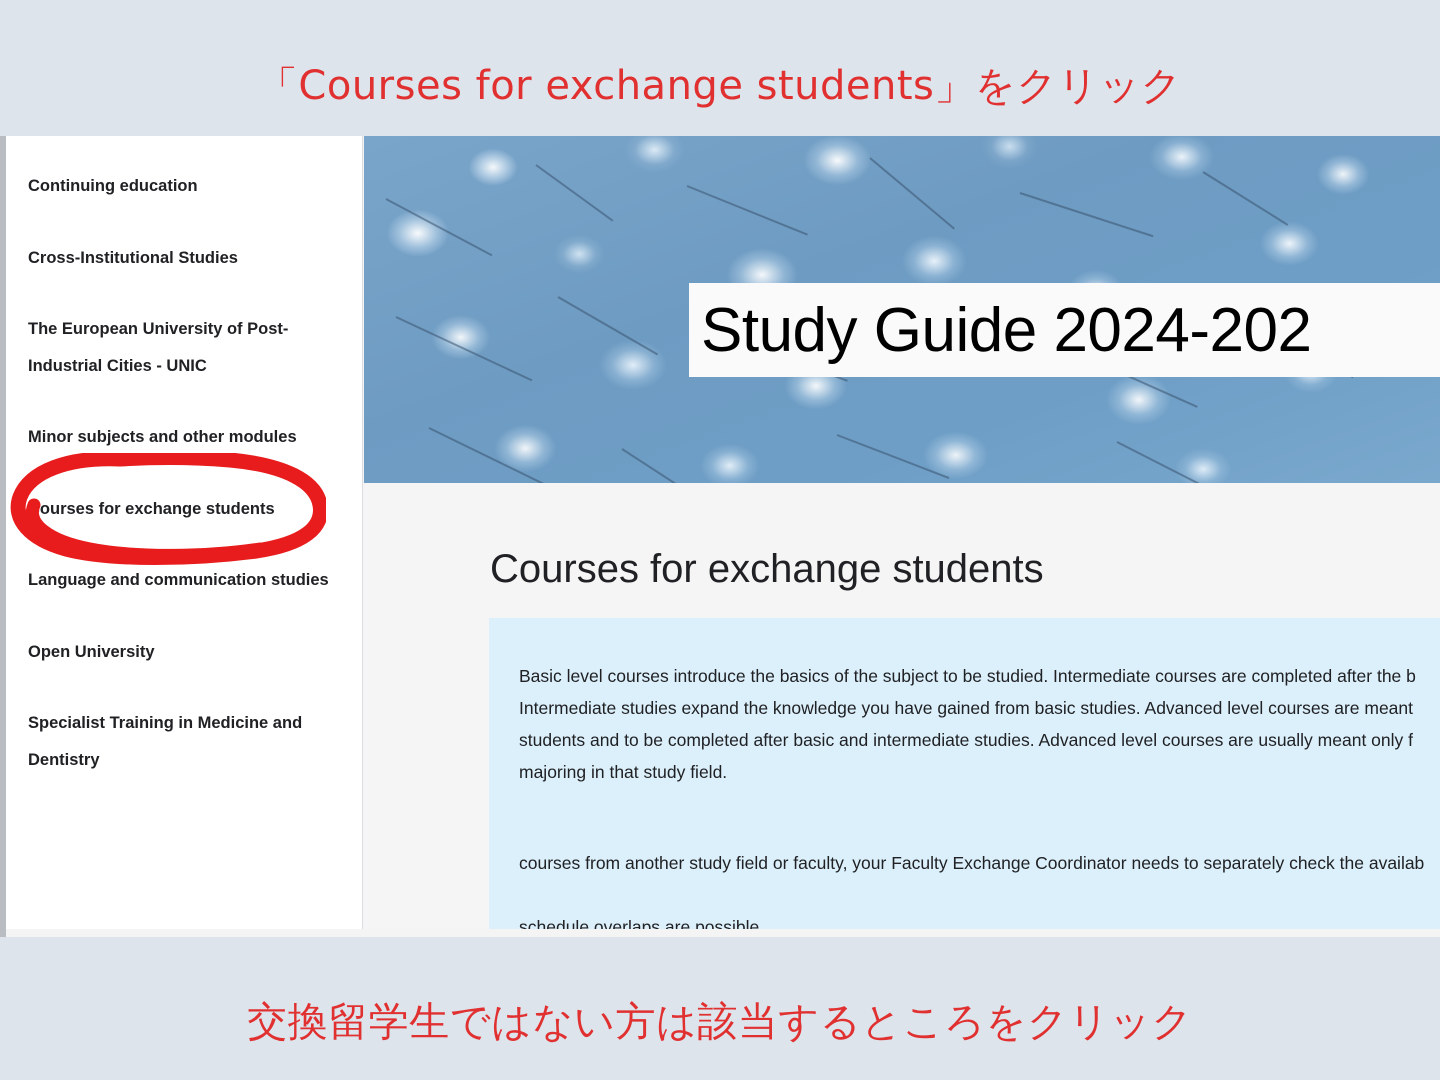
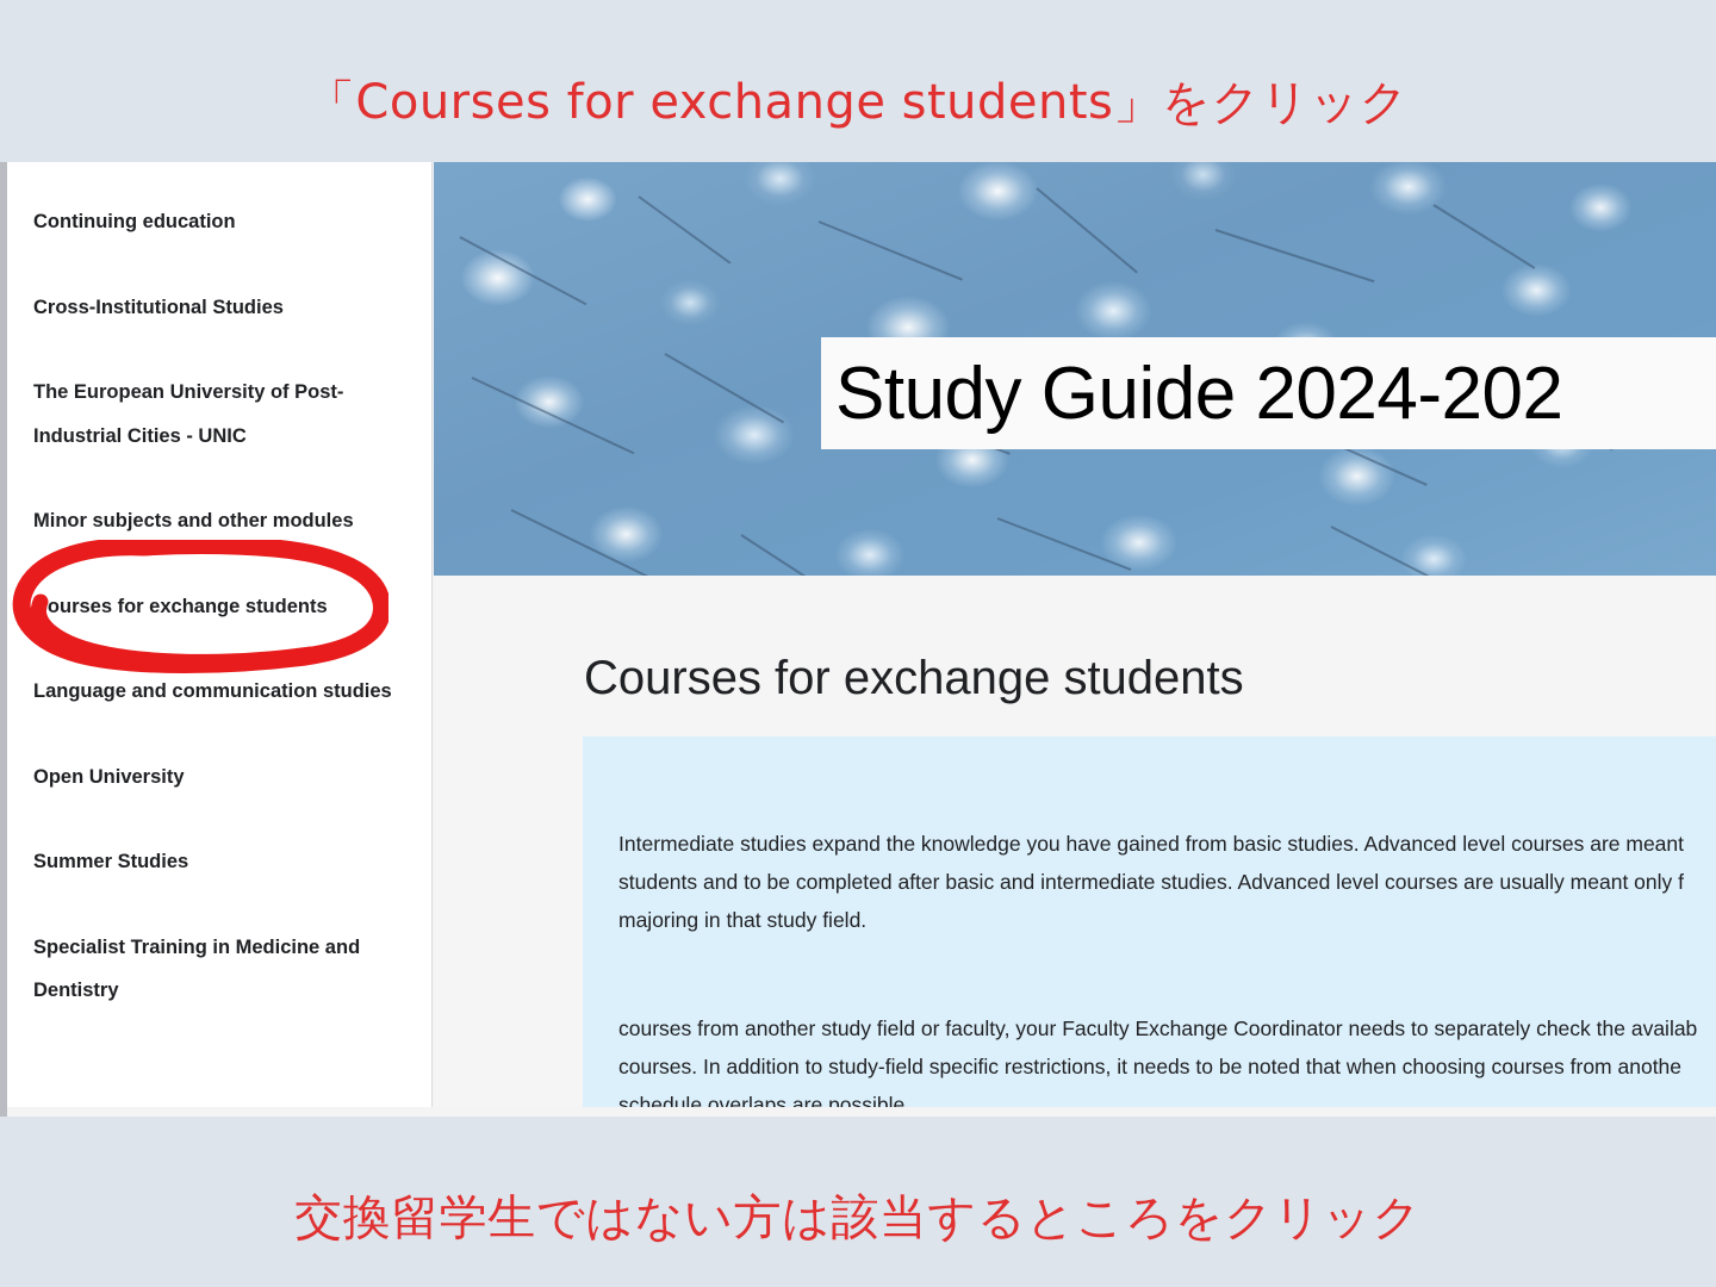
  「Courses for exchange students」をクリック
  Continuing education
  Cross-Institutional Studies
  The European University of Post-Industrial Cities - UNIC
  Minor subjects and other modules
  ourses for exchange students
  Language and communication studies
  Open University
+ Summer Studies
  Specialist Training in Medicine and Dentistry
  Study Guide 2024-202
  Courses for exchange students
- Basic level courses introduce the basics of the subject to be studied. Intermediate courses are completed after the b
  Intermediate studies expand the knowledge you have gained from basic studies. Advanced level courses are meant
  students and to be completed after basic and intermediate studies. Advanced level courses are usually meant only f
  majoring in that study field.
  courses from another study field or faculty, your Faculty Exchange Coordinator needs to separately check the availab
+ courses. In addition to study-field specific restrictions, it needs to be noted that when choosing courses from anothe
  schedule overlaps are possible.
  交換留学生ではない方は該当するところをクリック
